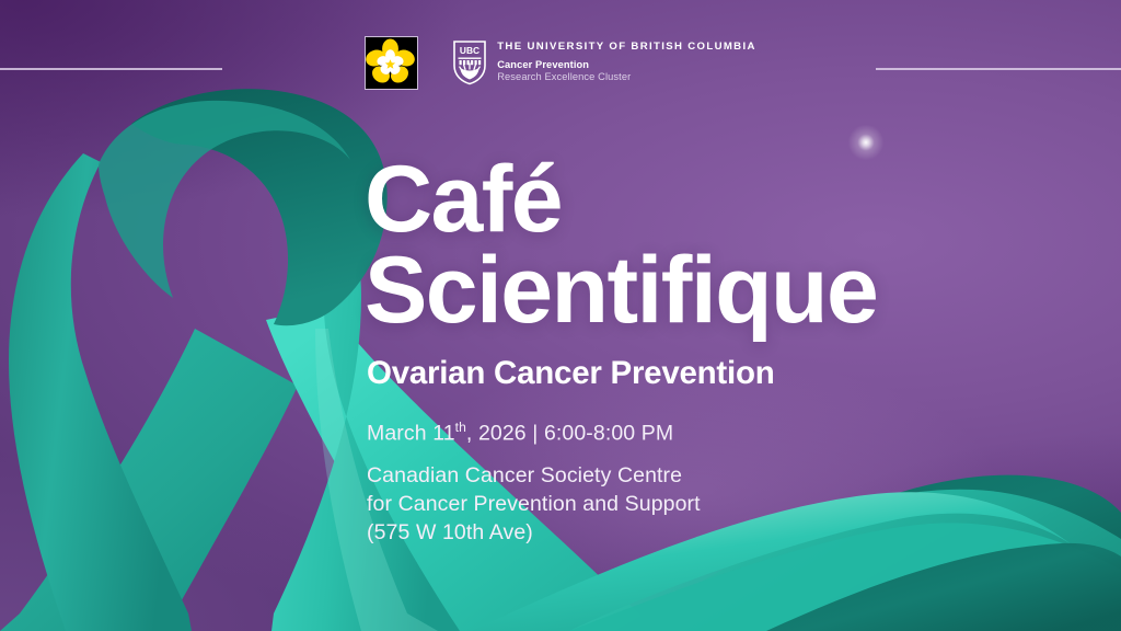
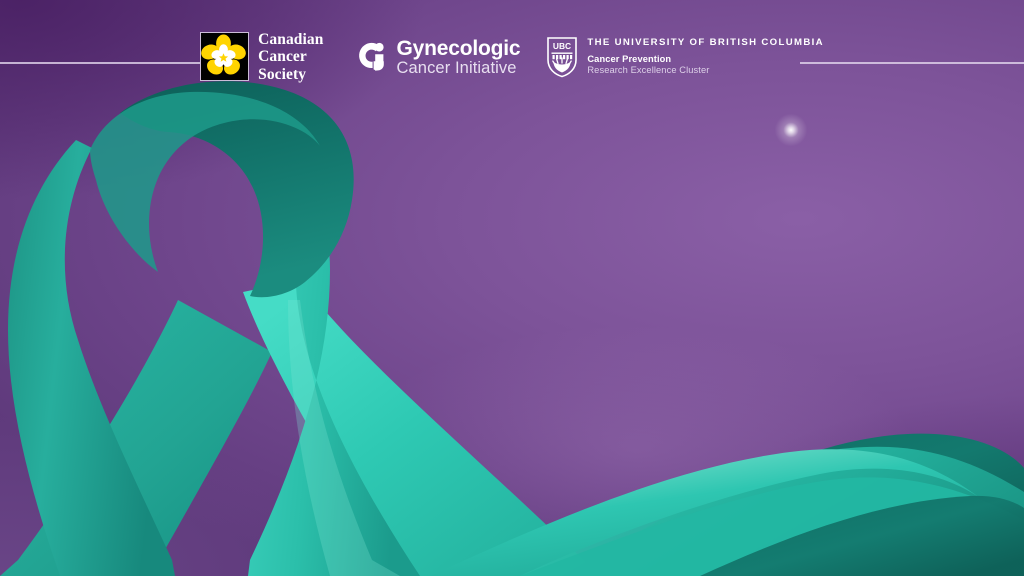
+ Canadian
+ Cancer
+ Society
+ Gynecologic
+ Cancer Initiative
  UBC
  THE UNIVERSITY OF BRITISH COLUMBIA
  Cancer Prevention
  Research Excellence Cluster
- Café
- Scientifique
- Ovarian Cancer Prevention
- March 11th, 2026 | 6:00-8:00 PM
- Canadian Cancer Society Centre
- for Cancer Prevention and Support
- (575 W 10th Ave)
